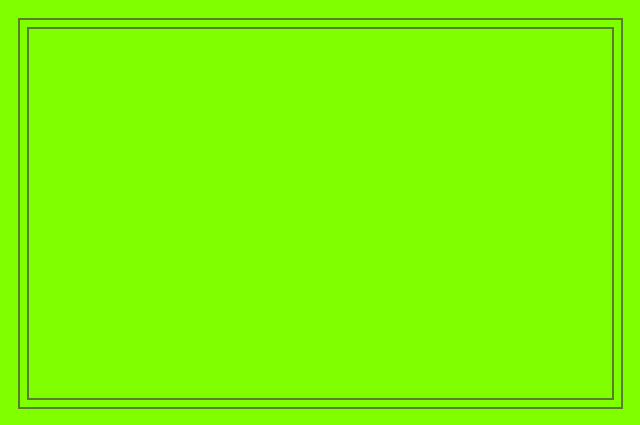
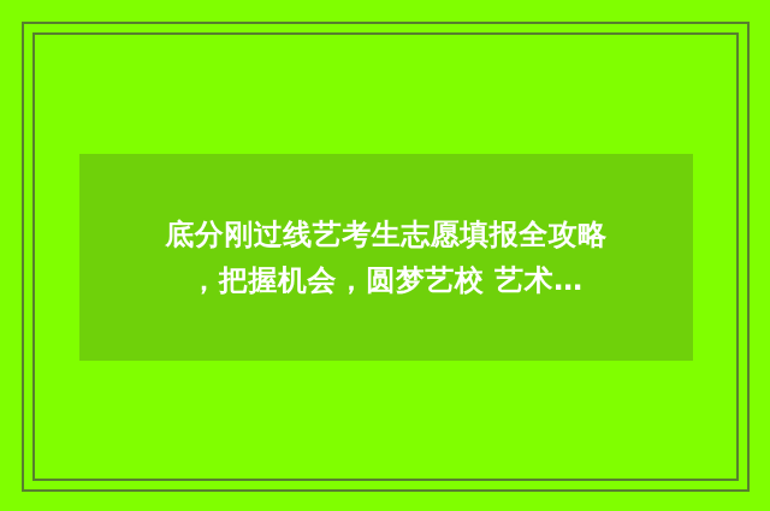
+ 底分刚过线艺考生志愿填报全攻略
+ ，把握机会，圆梦艺校 艺术…
